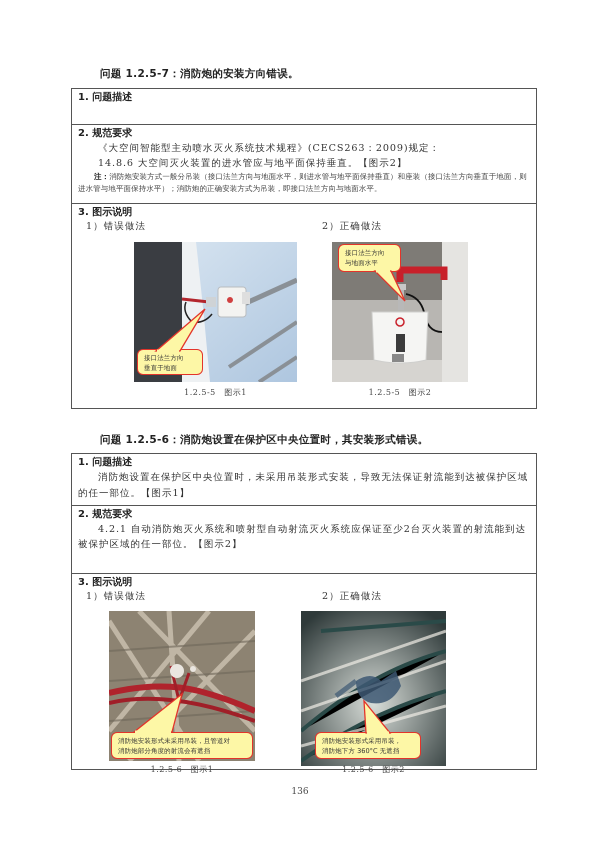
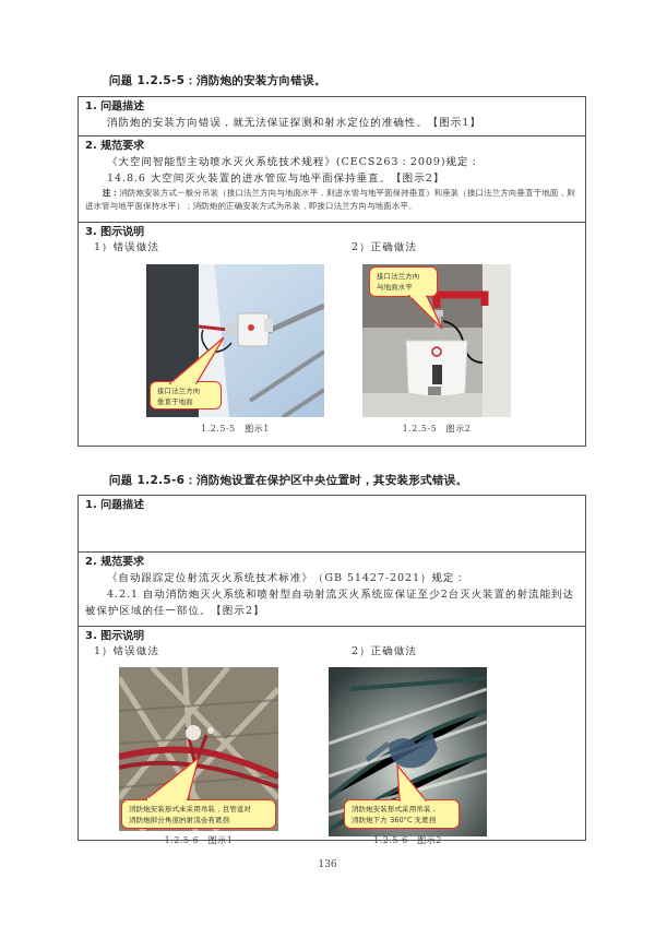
- 问题 1.2.5-7：消防炮的安装方向错误。
+ 问题 1.2.5-5：消防炮的安装方向错误。
  1. 问题描述
+ 消防炮的安装方向错误，就无法保证探测和射水定位的准确性。【图示1】
  2. 规范要求
  《大空间智能型主动喷水灭火系统技术规程》(CECS263：2009)规定：
  14.8.6 大空间灭火装置的进水管应与地平面保持垂直。【图示2】
  注：消防炮安装方式一般分吊装（接口法兰方向与地面水平，则进水管与地平面保持垂直）和座装（接口法兰方向垂直于地面，则进水管与地平面保持水平）；消防炮的正确安装方式为吊装，即接口法兰方向与地面水平。
  3. 图示说明
  1）错误做法
  2）正确做法
  接口法兰方向
  垂直于地面
  1.2.5-5 图示1
  接口法兰方向
  与地面水平
  1.2.5-5 图示2
  问题 1.2.5-6：消防炮设置在保护区中央位置时，其安装形式错误。
  1. 问题描述
- 消防炮设置在保护区中央位置时，未采用吊装形式安装，导致无法保证射流能到达被保护区域的任一部位。【图示1】
  2. 规范要求
+ 《自动跟踪定位射流灭火系统技术标准》（GB 51427-2021）规定：
  4.2.1 自动消防炮灭火系统和喷射型自动射流灭火系统应保证至少2台灭火装置的射流能到达被保护区域的任一部位。【图示2】
  3. 图示说明
  1）错误做法
  2）正确做法
  消防炮安装形式未采用吊装，且管道对
  消防炮部分角度的射流会有遮挡
  1.2.5-6 图示1
  消防炮安装形式采用吊装，
  消防炮下方 360°C 无遮挡
  1.2.5-6 图示2
  136
